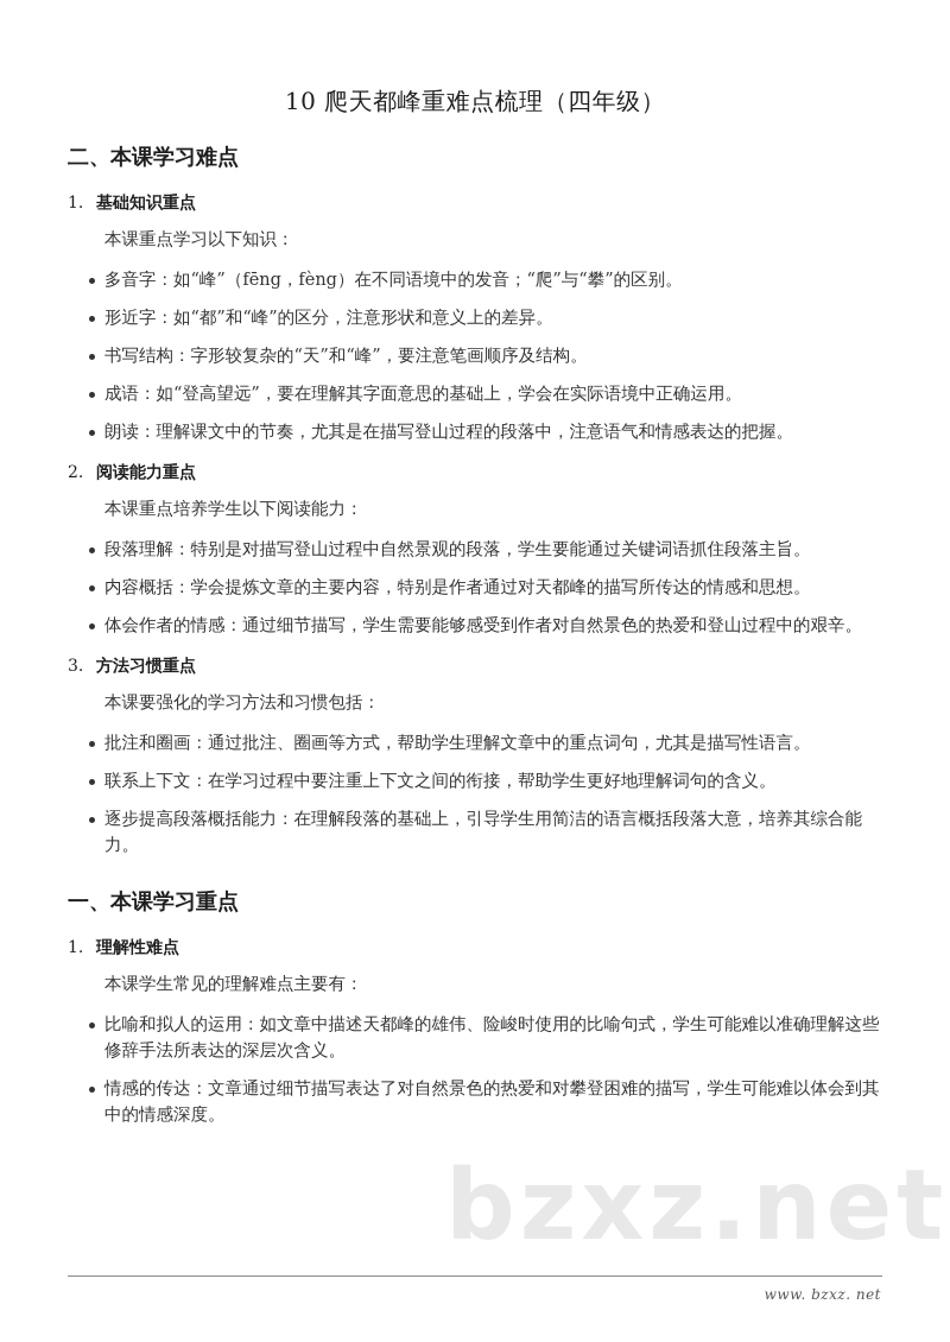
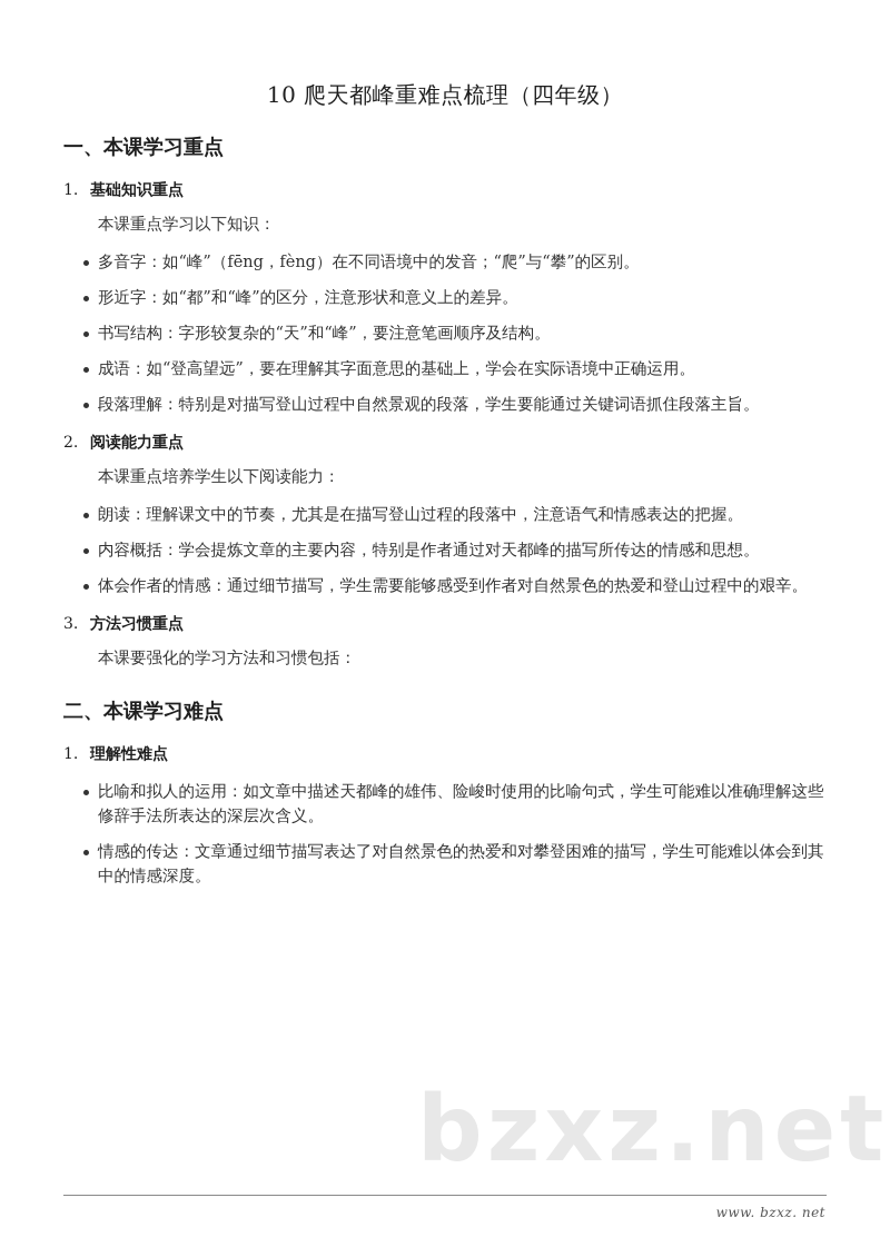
  10 爬天都峰重难点梳理（四年级）
- 二、本课学习难点
+ 一、本课学习重点
  1. 基础知识重点
  本课重点学习以下知识：
  多音字：如“峰”（fēng，fèng）在不同语境中的发音；“爬”与“攀”的区别。
  形近字：如“都”和“峰”的区分，注意形状和意义上的差异。
  书写结构：字形较复杂的“天”和“峰”，要注意笔画顺序及结构。
  成语：如“登高望远”，要在理解其字面意思的基础上，学会在实际语境中正确运用。
- 朗读：理解课文中的节奏，尤其是在描写登山过程的段落中，注意语气和情感表达的把握。
+ 段落理解：特别是对描写登山过程中自然景观的段落，学生要能通过关键词语抓住段落主旨。
  2. 阅读能力重点
  本课重点培养学生以下阅读能力：
- 段落理解：特别是对描写登山过程中自然景观的段落，学生要能通过关键词语抓住段落主旨。
+ 朗读：理解课文中的节奏，尤其是在描写登山过程的段落中，注意语气和情感表达的把握。
  内容概括：学会提炼文章的主要内容，特别是作者通过对天都峰的描写所传达的情感和思想。
  体会作者的情感：通过细节描写，学生需要能够感受到作者对自然景色的热爱和登山过程中的艰辛。
  3. 方法习惯重点
  本课要强化的学习方法和习惯包括：
- 批注和圈画：通过批注、圈画等方式，帮助学生理解文章中的重点词句，尤其是描写性语言。
- 联系上下文：在学习过程中要注重上下文之间的衔接，帮助学生更好地理解词句的含义。
- 逐步提高段落概括能力：在理解段落的基础上，引导学生用简洁的语言概括段落大意，培养其综合能力。
- 一、本课学习重点
+ 二、本课学习难点
  1. 理解性难点
- 本课学生常见的理解难点主要有：
  比喻和拟人的运用：如文章中描述天都峰的雄伟、险峻时使用的比喻句式，学生可能难以准确理解这些修辞手法所表达的深层次含义。
  情感的传达：文章通过细节描写表达了对自然景色的热爱和对攀登困难的描写，学生可能难以体会到其中的情感深度。
  www. bzxz. net
